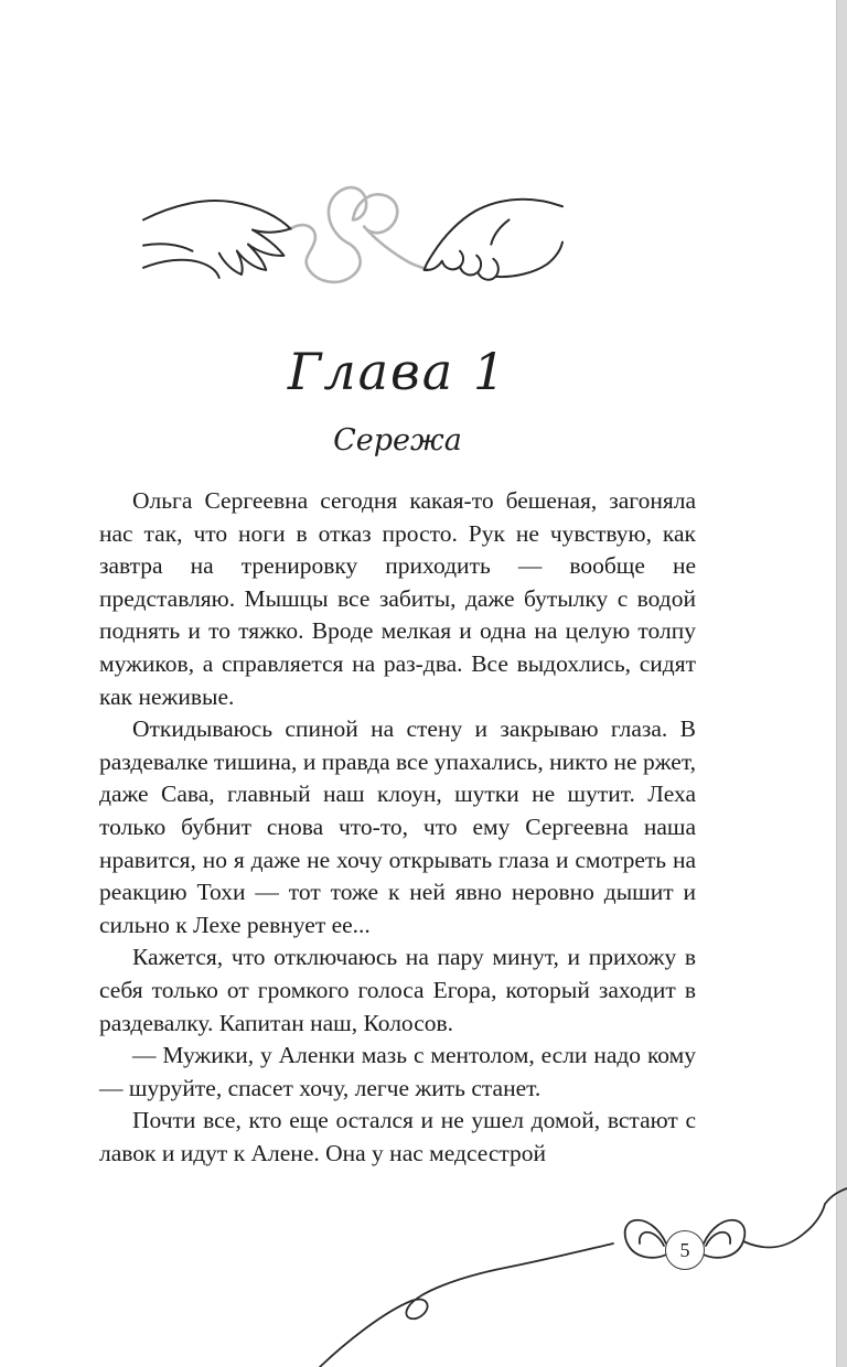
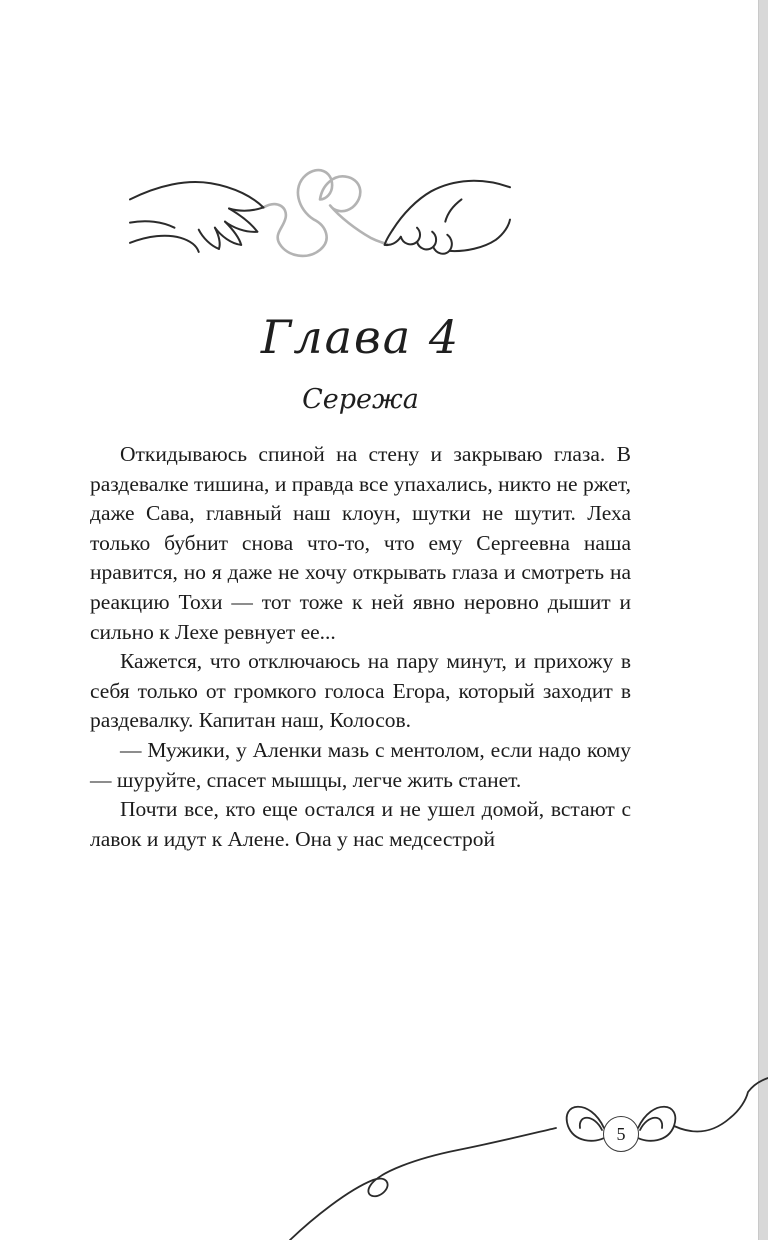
- Глава 1
+ Глава 4
  Сережа
- Ольга Сергеевна сегодня какая-то бешеная, загоняла нас так, что ноги в отказ просто. Рук не чувствую, как завтра на тренировку приходить — вообще не представляю. Мышцы все забиты, даже бутылку с водой поднять и то тяжко. Вроде мелкая и одна на целую толпу мужиков, а справляется на раз-два. Все выдохлись, сидят как неживые.
  Откидываюсь спиной на стену и закрываю глаза. В раздевалке тишина, и правда все упахались, никто не ржет, даже Сава, главный наш клоун, шутки не шутит. Леха только бубнит снова что-то, что ему Сергеевна наша нравится, но я даже не хочу открывать глаза и смотреть на реакцию Тохи — тот тоже к ней явно неровно дышит и сильно к Лехе ревнует ее...
  Кажется, что отключаюсь на пару минут, и прихожу в себя только от громкого голоса Егора, который заходит в раздевалку. Капитан наш, Колосов.
- — Мужики, у Аленки мазь с ментолом, если надо кому — шуруйте, спасет хочу, легче жить станет.
+ — Мужики, у Аленки мазь с ментолом, если надо кому — шуруйте, спасет мышцы, легче жить станет.
  Почти все, кто еще остался и не ушел домой, встают с лавок и идут к Алене. Она у нас медсестрой
  5
